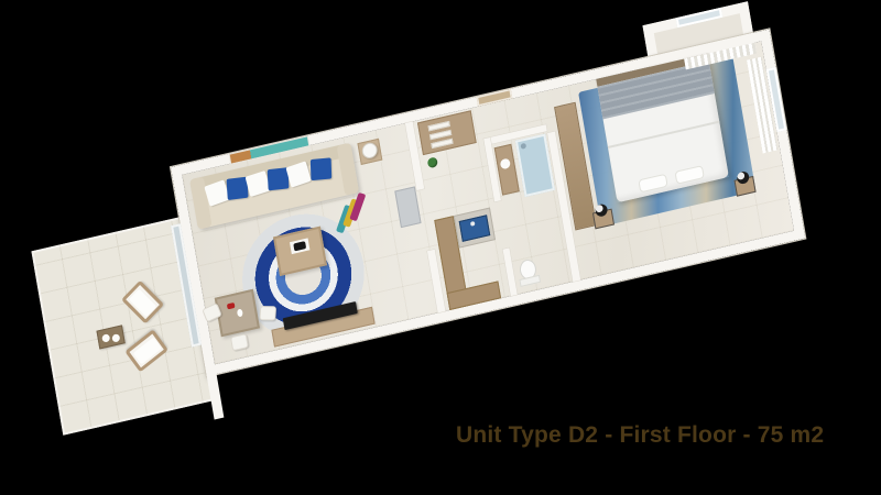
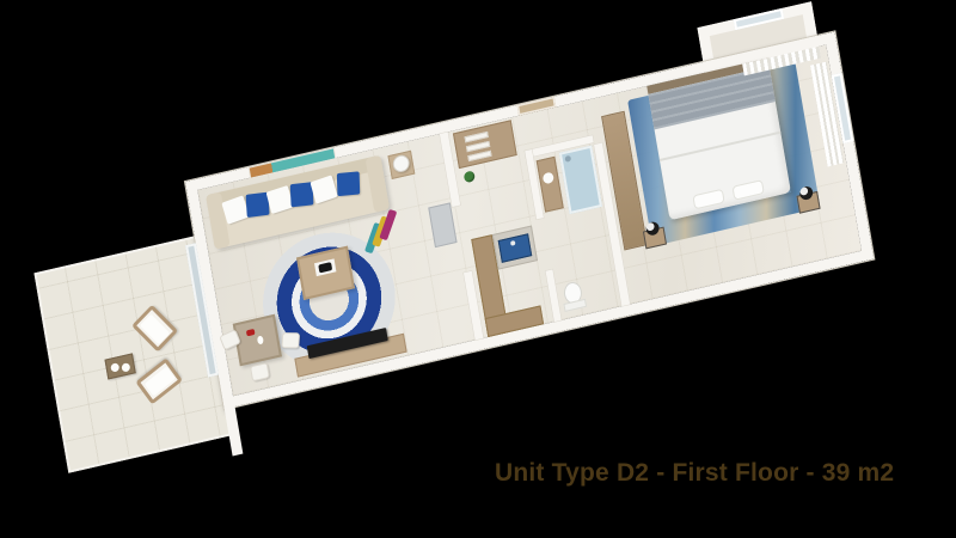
- Unit Type D2 - First Floor - 75 m2
+ Unit Type D2 - First Floor - 39 m2
